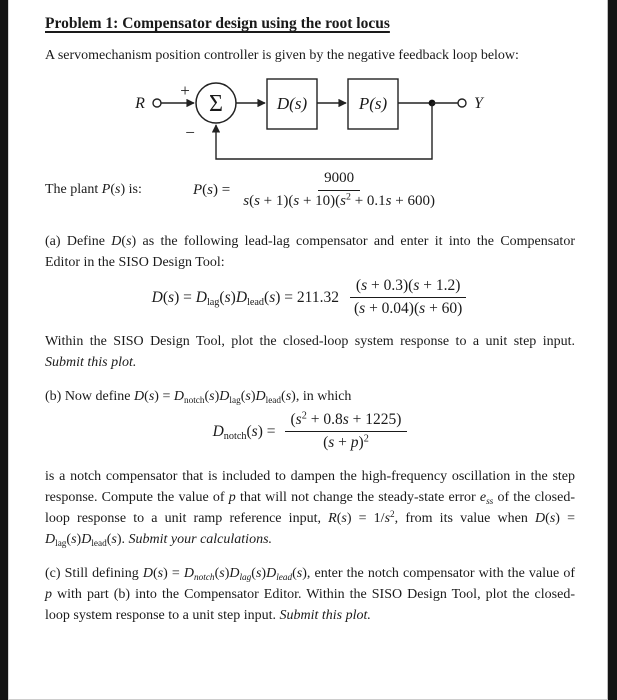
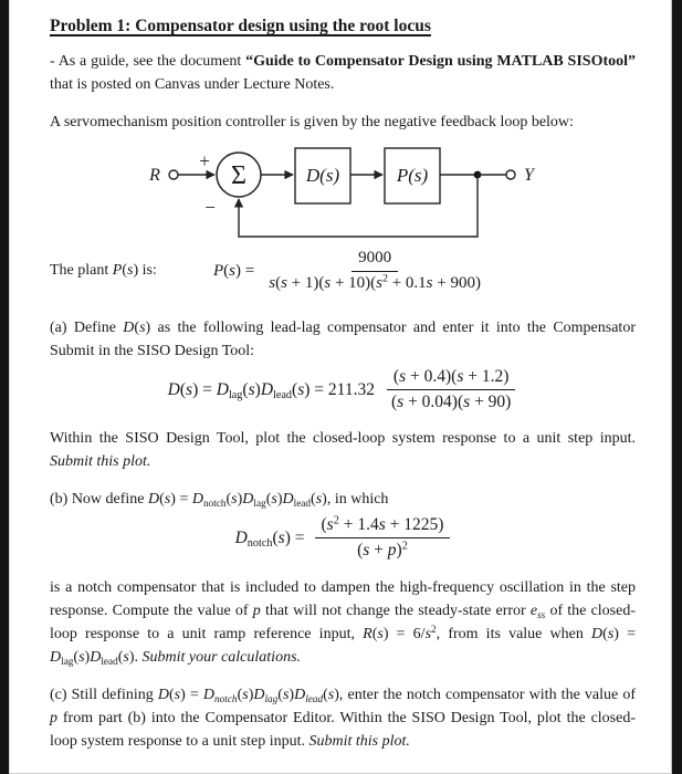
  Problem 1: Compensator design using the root locus
+ - As a guide, see the document “Guide to Compensator Design using MATLAB SISOtool” that is posted on Canvas under Lecture Notes.
  A servomechanism position controller is given by the negative feedback loop below:
  R
  +
  Σ
  D(s)
  P(s)
  Y
  −
  The plant P(s) is:
  P(s) =
  9000
- s(s + 1)(s + 10)(s2 + 0.1s + 600)
+ s(s + 1)(s + 10)(s2 + 0.1s + 900)
- (a) Define D(s) as the following lead-lag compensator and enter it into the Compensator Editor in the SISO Design Tool:
+ (a) Define D(s) as the following lead-lag compensator and enter it into the Compensator Submit in the SISO Design Tool:
  D(s) = Dlag(s)Dlead(s) = 211.32
- (s + 0.3)(s + 1.2)
+ (s + 0.4)(s + 1.2)
- (s + 0.04)(s + 60)
+ (s + 0.04)(s + 90)
  Within the SISO Design Tool, plot the closed-loop system response to a unit step input. Submit this plot.
  (b) Now define D(s) = Dnotch(s)Dlag(s)Dlead(s), in which
  Dnotch(s) =
- (s2 + 0.8s + 1225)
+ (s2 + 1.4s + 1225)
  (s + p)2
- is a notch compensator that is included to dampen the high-frequency oscillation in the step response. Compute the value of p that will not change the steady-state error ess of the closed-loop response to a unit ramp reference input, R(s) = 1/s2, from its value when D(s) = Dlag(s)Dlead(s). Submit your calculations.
+ is a notch compensator that is included to dampen the high-frequency oscillation in the step response. Compute the value of p that will not change the steady-state error ess of the closed-loop response to a unit ramp reference input, R(s) = 6/s2, from its value when D(s) = Dlag(s)Dlead(s). Submit your calculations.
- (c) Still defining D(s) = Dnotch(s)Dlag(s)Dlead(s), enter the notch compensator with the value of p with part (b) into the Compensator Editor. Within the SISO Design Tool, plot the closed-loop system response to a unit step input. Submit this plot.
+ (c) Still defining D(s) = Dnotch(s)Dlag(s)Dlead(s), enter the notch compensator with the value of p from part (b) into the Compensator Editor. Within the SISO Design Tool, plot the closed-loop system response to a unit step input. Submit this plot.
